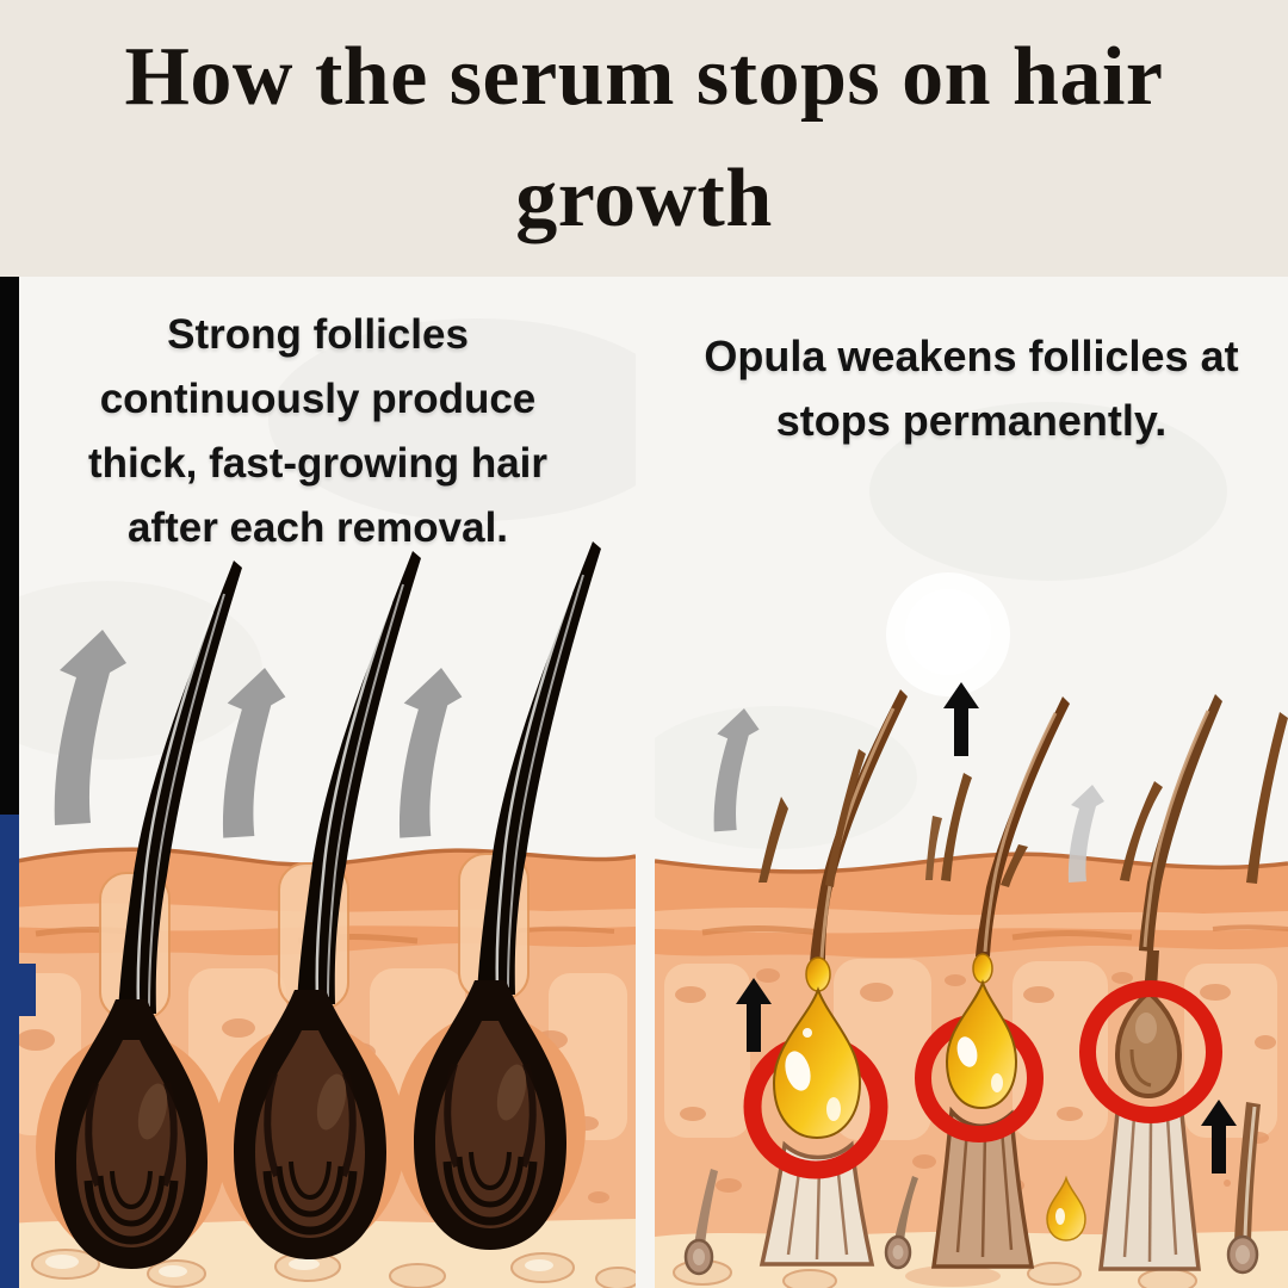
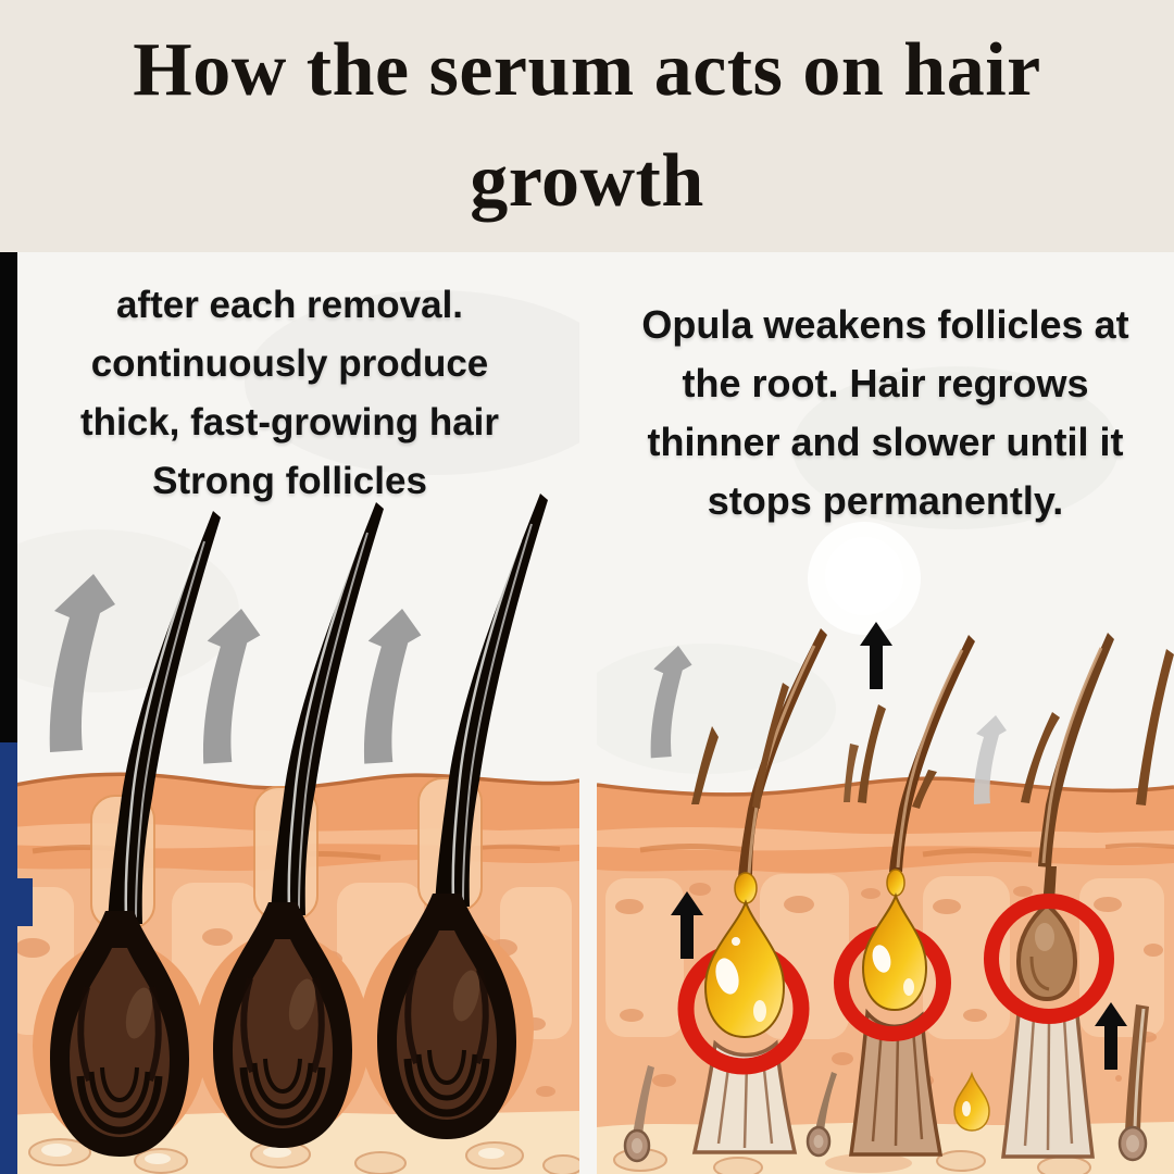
- How the serum stops on hair
+ How the serum acts on hair
  growth
- Strong follicles
+ after each removal.
  continuously produce
  thick, fast-growing hair
- after each removal.
+ Strong follicles
  Opula weakens follicles at
+ the root. Hair regrows
+ thinner and slower until it
  stops permanently.
